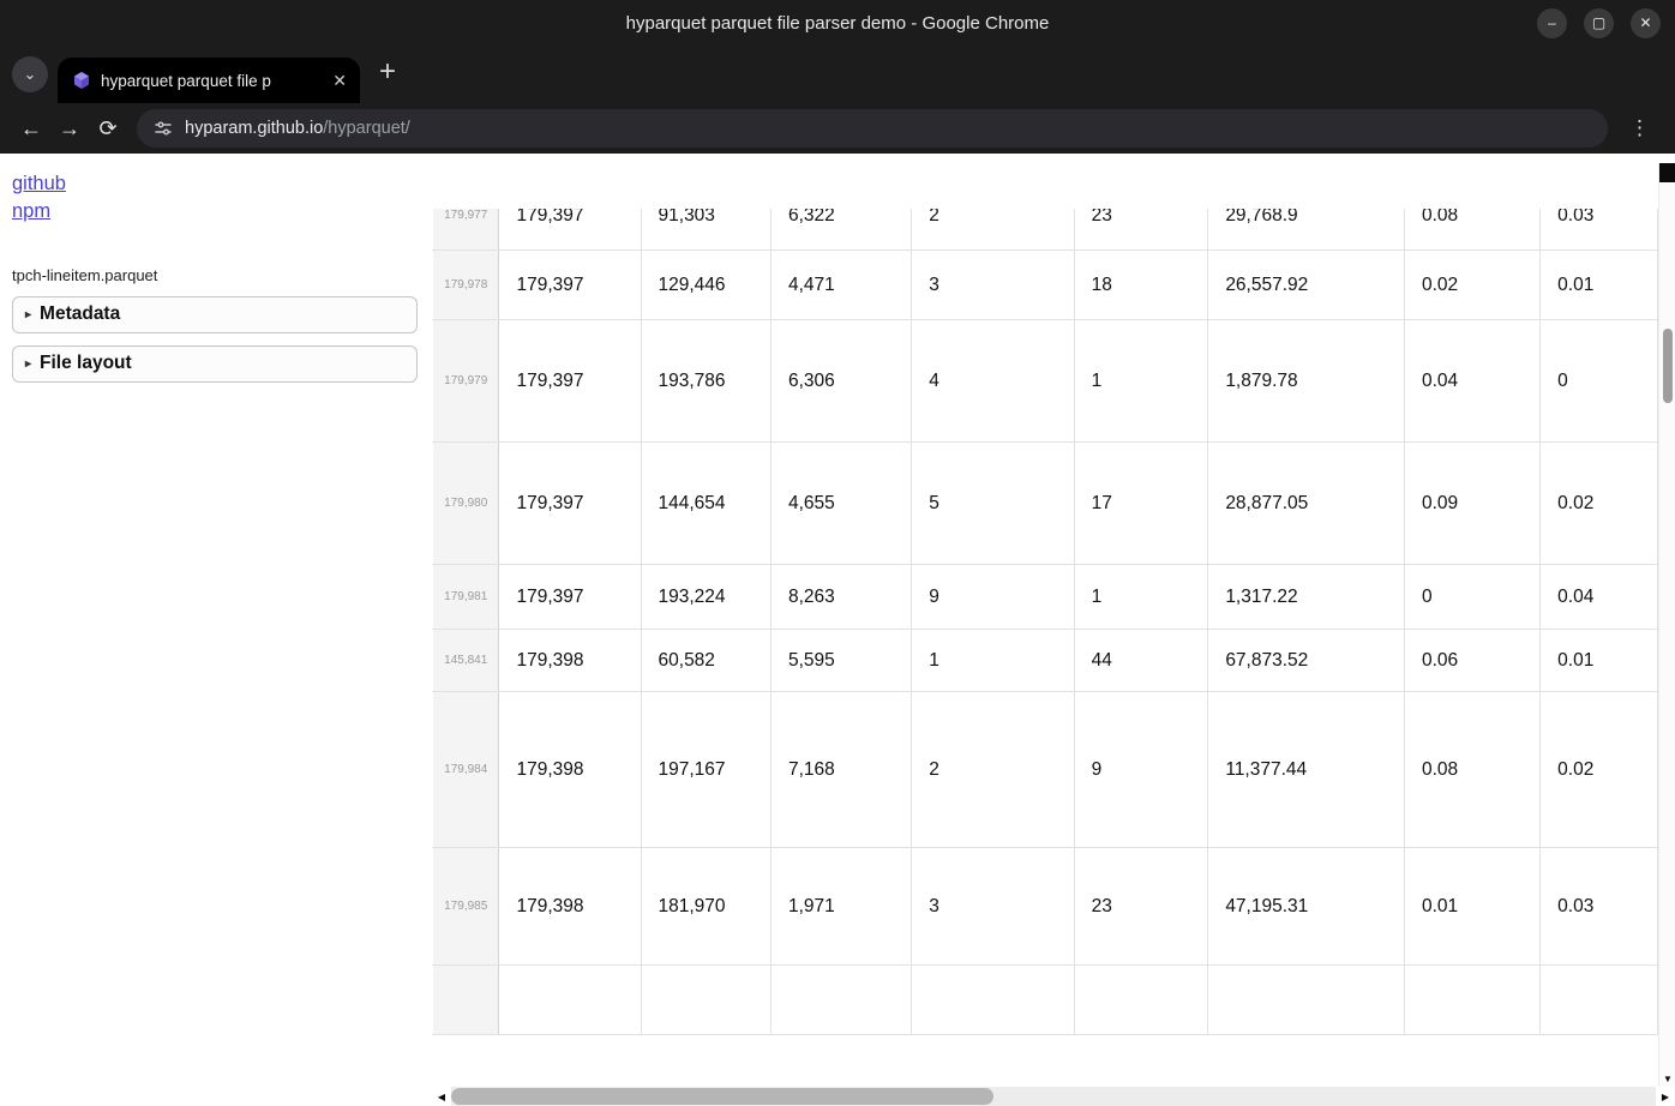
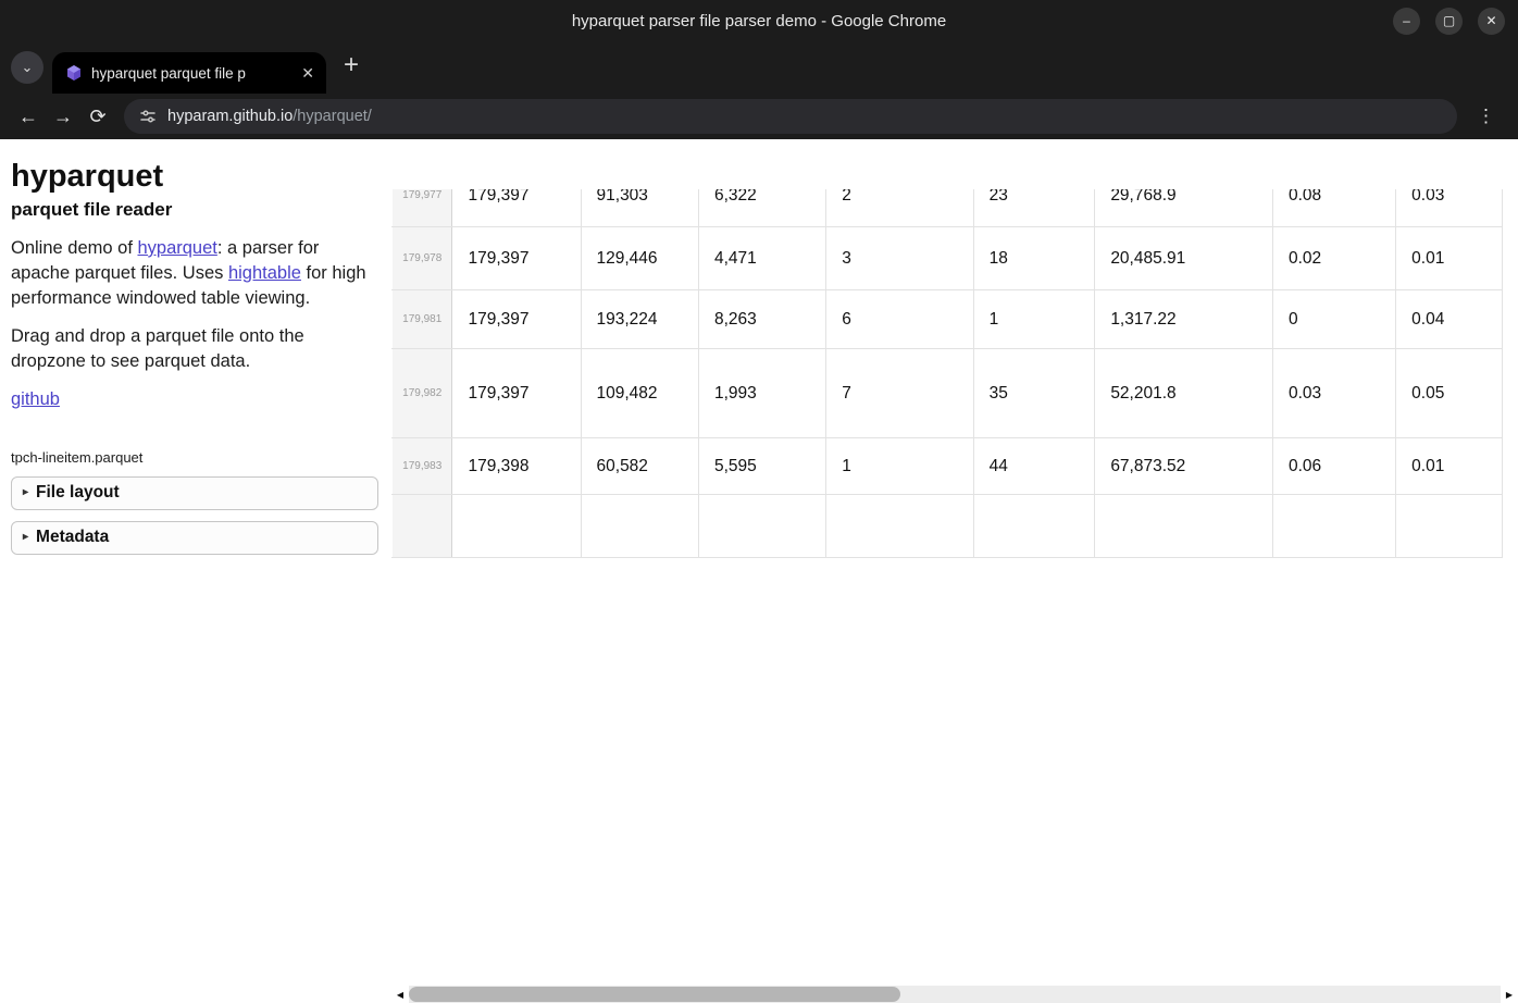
- hyparquet parquet file parser demo - Google Chrome
+ hyparquet parser file parser demo - Google Chrome
  –
  ▢
  ✕
  ⌄
  hyparquet parquet file p
  ✕
  +
  ←
  →
  ⟳
  hyparam.github.io/hyparquet/
  ⋮
+ hyparquet
+ parquet file reader
+ Online demo of hyparquet: a parser for apache parquet files. Uses hightable for high performance windowed table viewing.
+ Drag and drop a parquet file onto the dropzone to see parquet data.
  github
- npm
  tpch-lineitem.parquet
  ▸
- Metadata
+ File layout
  ▸
- File layout
+ Metadata
  179,977	179,397	91,303	6,322	2	23	29,768.9	0.08	0.03
- 179,978	179,397	129,446	4,471	3	18	26,557.92	0.02	0.01
+ 179,978	179,397	129,446	4,471	3	18	20,485.91	0.02	0.01
- 179,979	179,397	193,786	6,306	4	1	1,879.78	0.04	0
- 179,980	179,397	144,654	4,655	5	17	28,877.05	0.09	0.02
- 179,981	179,397	193,224	8,263	9	1	1,317.22	0	0.04
+ 179,981	179,397	193,224	8,263	6	1	1,317.22	0	0.04
+ 179,982	179,397	109,482	1,993	7	35	52,201.8	0.03	0.05
- 145,841	179,398	60,582	5,595	1	44	67,873.52	0.06	0.01
+ 179,983	179,398	60,582	5,595	1	44	67,873.52	0.06	0.01
- 179,984	179,398	197,167	7,168	2	9	11,377.44	0.08	0.02
- 179,985	179,398	181,970	1,971	3	23	47,195.31	0.01	0.03
- ▼
  ◀
  ▶
